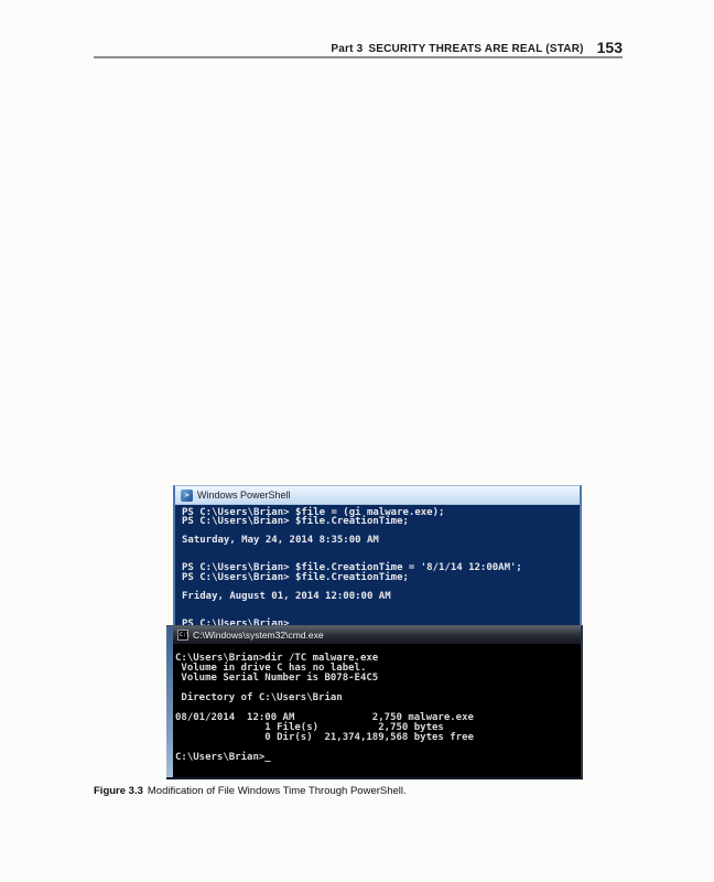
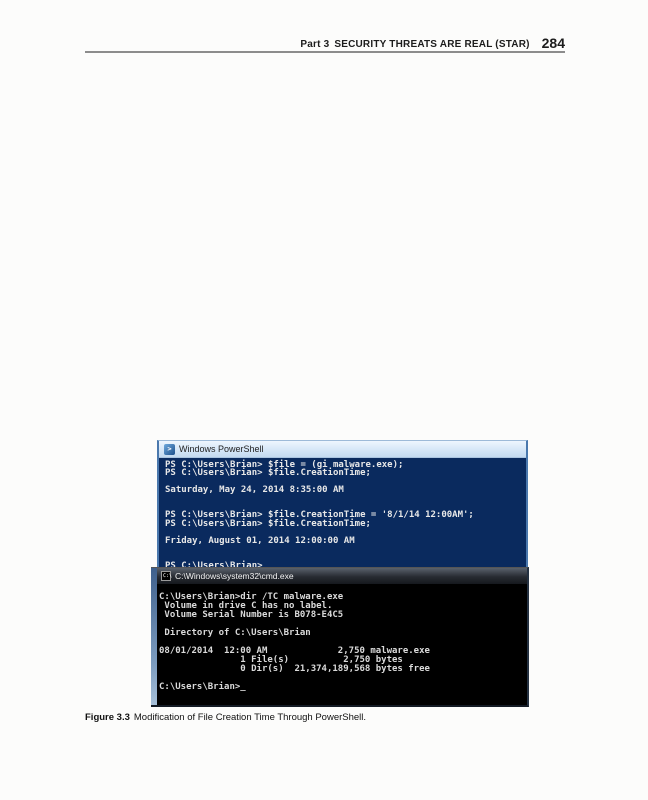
- Part 3 SECURITY THREATS ARE REAL (STAR) 153
+ Part 3 SECURITY THREATS ARE REAL (STAR) 284
  >
  Windows PowerShell
  PS C:\Users\Brian> $file = (gi malware.exe);
  PS C:\Users\Brian> $file.CreationTime;
  Saturday, May 24, 2014 8:35:00 AM
  PS C:\Users\Brian> $file.CreationTime = '8/1/14 12:00AM';
  PS C:\Users\Brian> $file.CreationTime;
  Friday, August 01, 2014 12:00:00 AM
  PS C:\Users\Brian>
  C:\Windows\system32\cmd.exe
  C:\Users\Brian>dir /TC malware.exe
  Volume in drive C has no label.
  Volume Serial Number is B078-E4C5
  Directory of C:\Users\Brian
  08/01/2014 12:00 AM 2,750 malware.exe
  1 File(s) 2,750 bytes
  0 Dir(s) 21,374,189,568 bytes free
  C:\Users\Brian>_
- Figure 3.3 Modification of File Windows Time Through PowerShell.
+ Figure 3.3 Modification of File Creation Time Through PowerShell.
